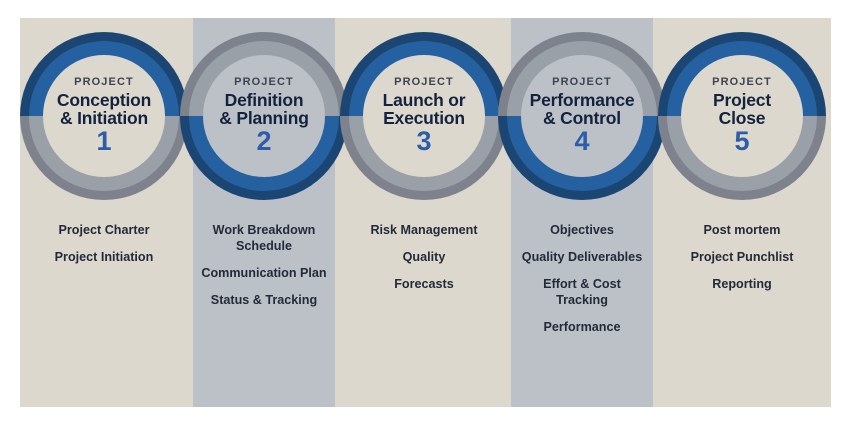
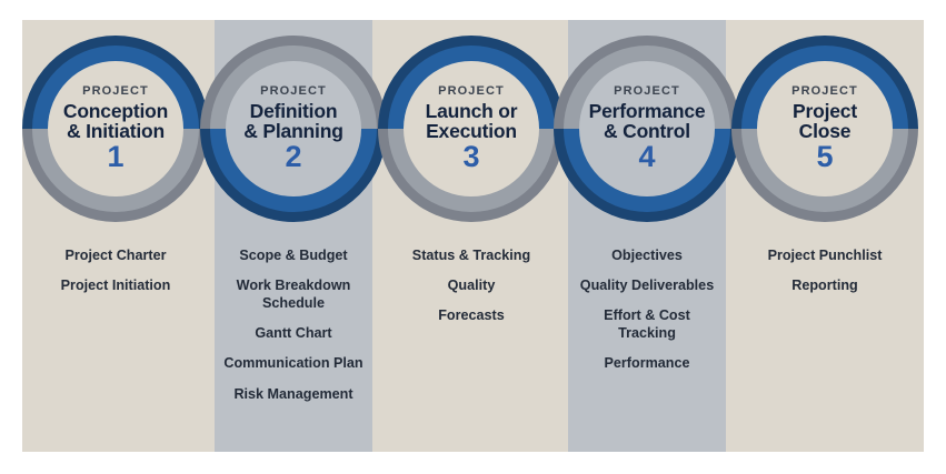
  PROJECT
  Conception
  & Initiation
  1
  Project Charter
  Project Initiation
  PROJECT
  Definition
  & Planning
  2
+ Scope & Budget
  Work Breakdown Schedule
+ Gantt Chart
  Communication Plan
- Status & Tracking
+ Risk Management
  PROJECT
  Launch or
  Execution
  3
- Risk Management
+ Status & Tracking
  Quality
  Forecasts
  PROJECT
  Performance
  & Control
  4
  Objectives
  Quality Deliverables
  Effort & Cost Tracking
  Performance
  PROJECT
  Project
  Close
  5
- Post mortem
  Project Punchlist
  Reporting
